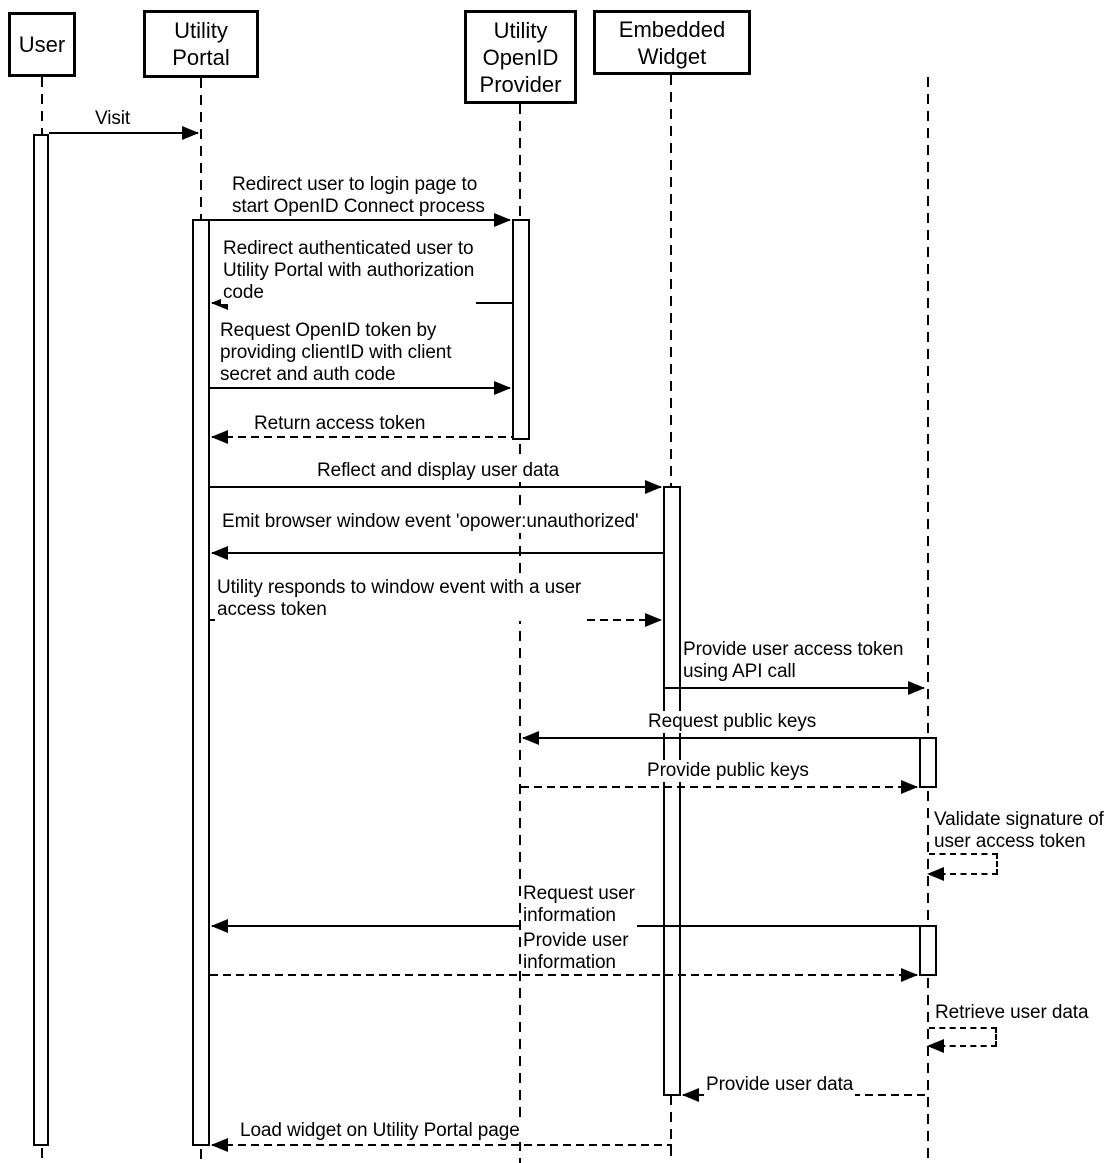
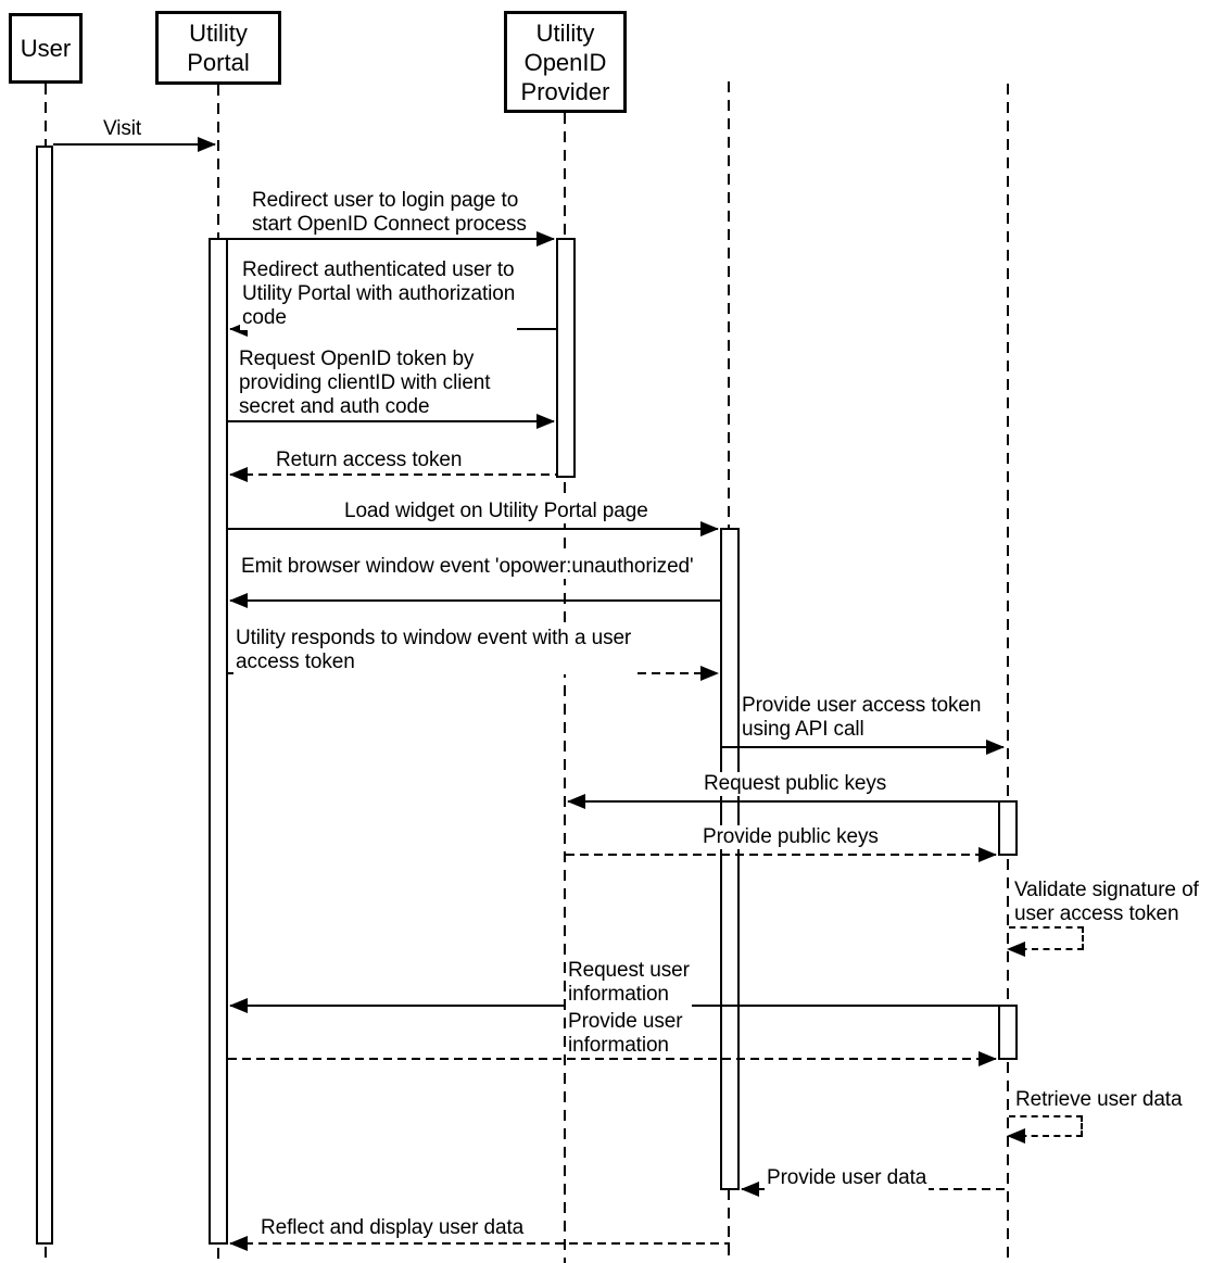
  User
  Utility
  Portal
  Utility
  OpenID
  Provider
- Embedded
- Widget
  Visit
  Redirect user to login page to
  start OpenID Connect process
  Redirect authenticated user to
  Utility Portal with authorization
  code
  Request OpenID token by
  providing clientID with client
  secret and auth code
  Return access token
- Reflect and display user data
+ Load widget on Utility Portal page
  Emit browser window event 'opower:unauthorized'
  Utility responds to window event with a user
  access token
  Provide user access token
  using API call
  Request public keys
  Provide public keys
  Request user
  information
  Provide user
  information
  Provide user data
- Load widget on Utility Portal page
+ Reflect and display user data
  Validate signature of
  user access token
  Retrieve user data
